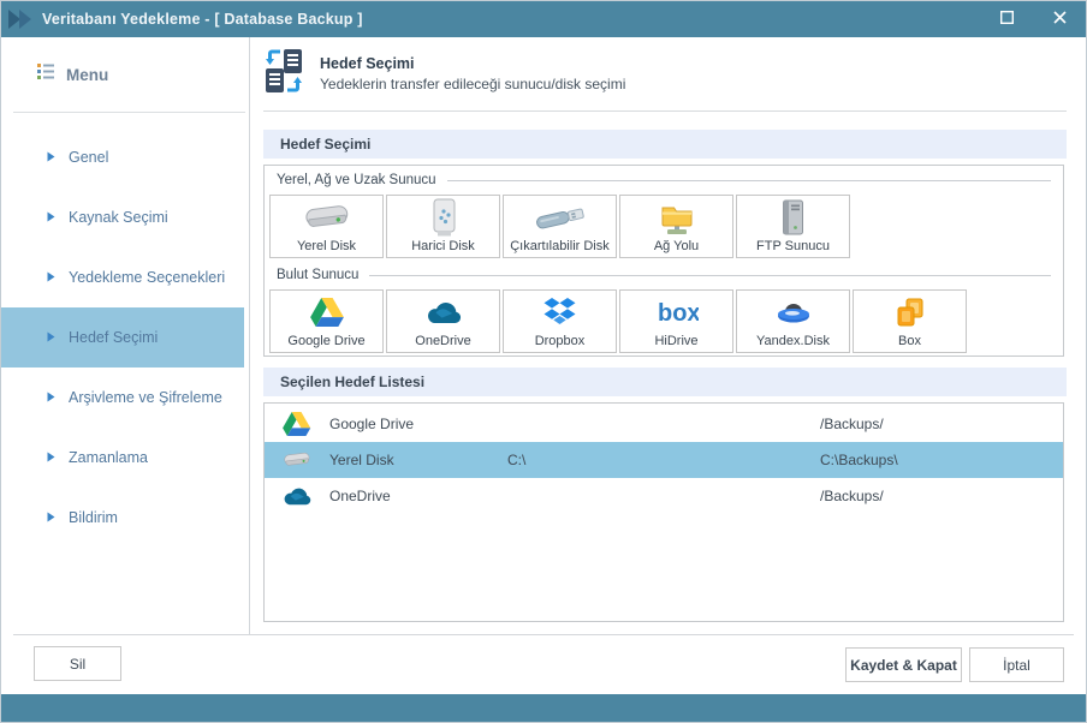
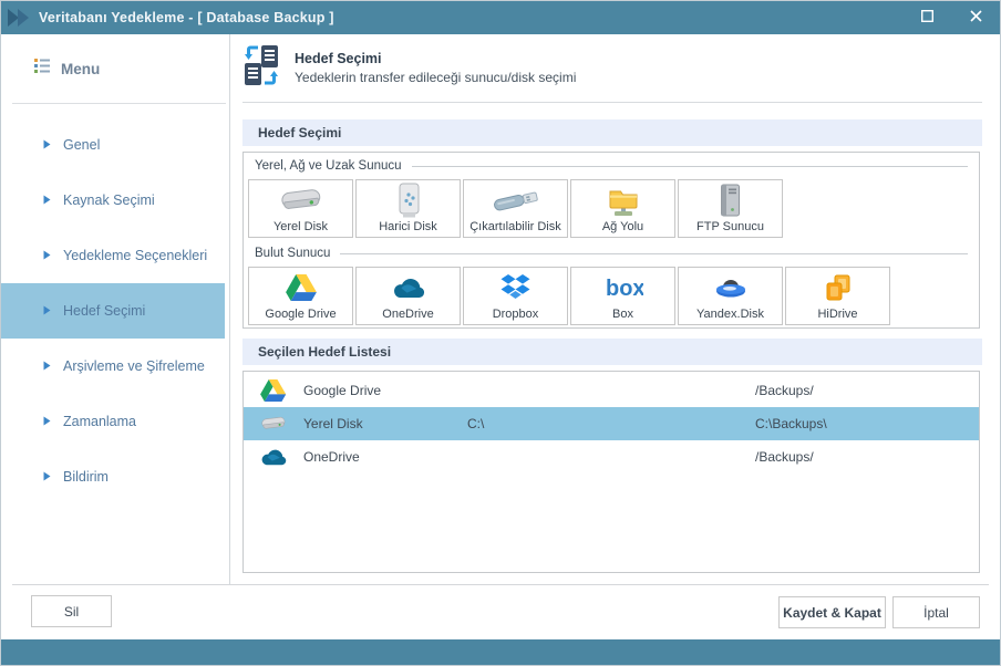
  Veritabanı Yedekleme - [ Database Backup ]
  Menu
  Genel
  Kaynak Seçimi
  Yedekleme Seçenekleri
  Hedef Seçimi
  Arşivleme ve Şifreleme
  Zamanlama
  Bildirim
  Hedef Seçimi
  Yedeklerin transfer edileceği sunucu/disk seçimi
  Hedef Seçimi
  Yerel, Ağ ve Uzak Sunucu
  Yerel Disk
  Harici Disk
  Çıkartılabilir Disk
  Ağ Yolu
  FTP Sunucu
  Bulut Sunucu
  Google Drive
  OneDrive
  Dropbox
  box
- HiDrive
+ Box
  Yandex.Disk
- Box
+ HiDrive
  Seçilen Hedef Listesi
  Google Drive
  /Backups/
  Yerel Disk
  C:\
  C:\Backups\
  OneDrive
  /Backups/
  Sil
  Kaydet & Kapat
  İptal
